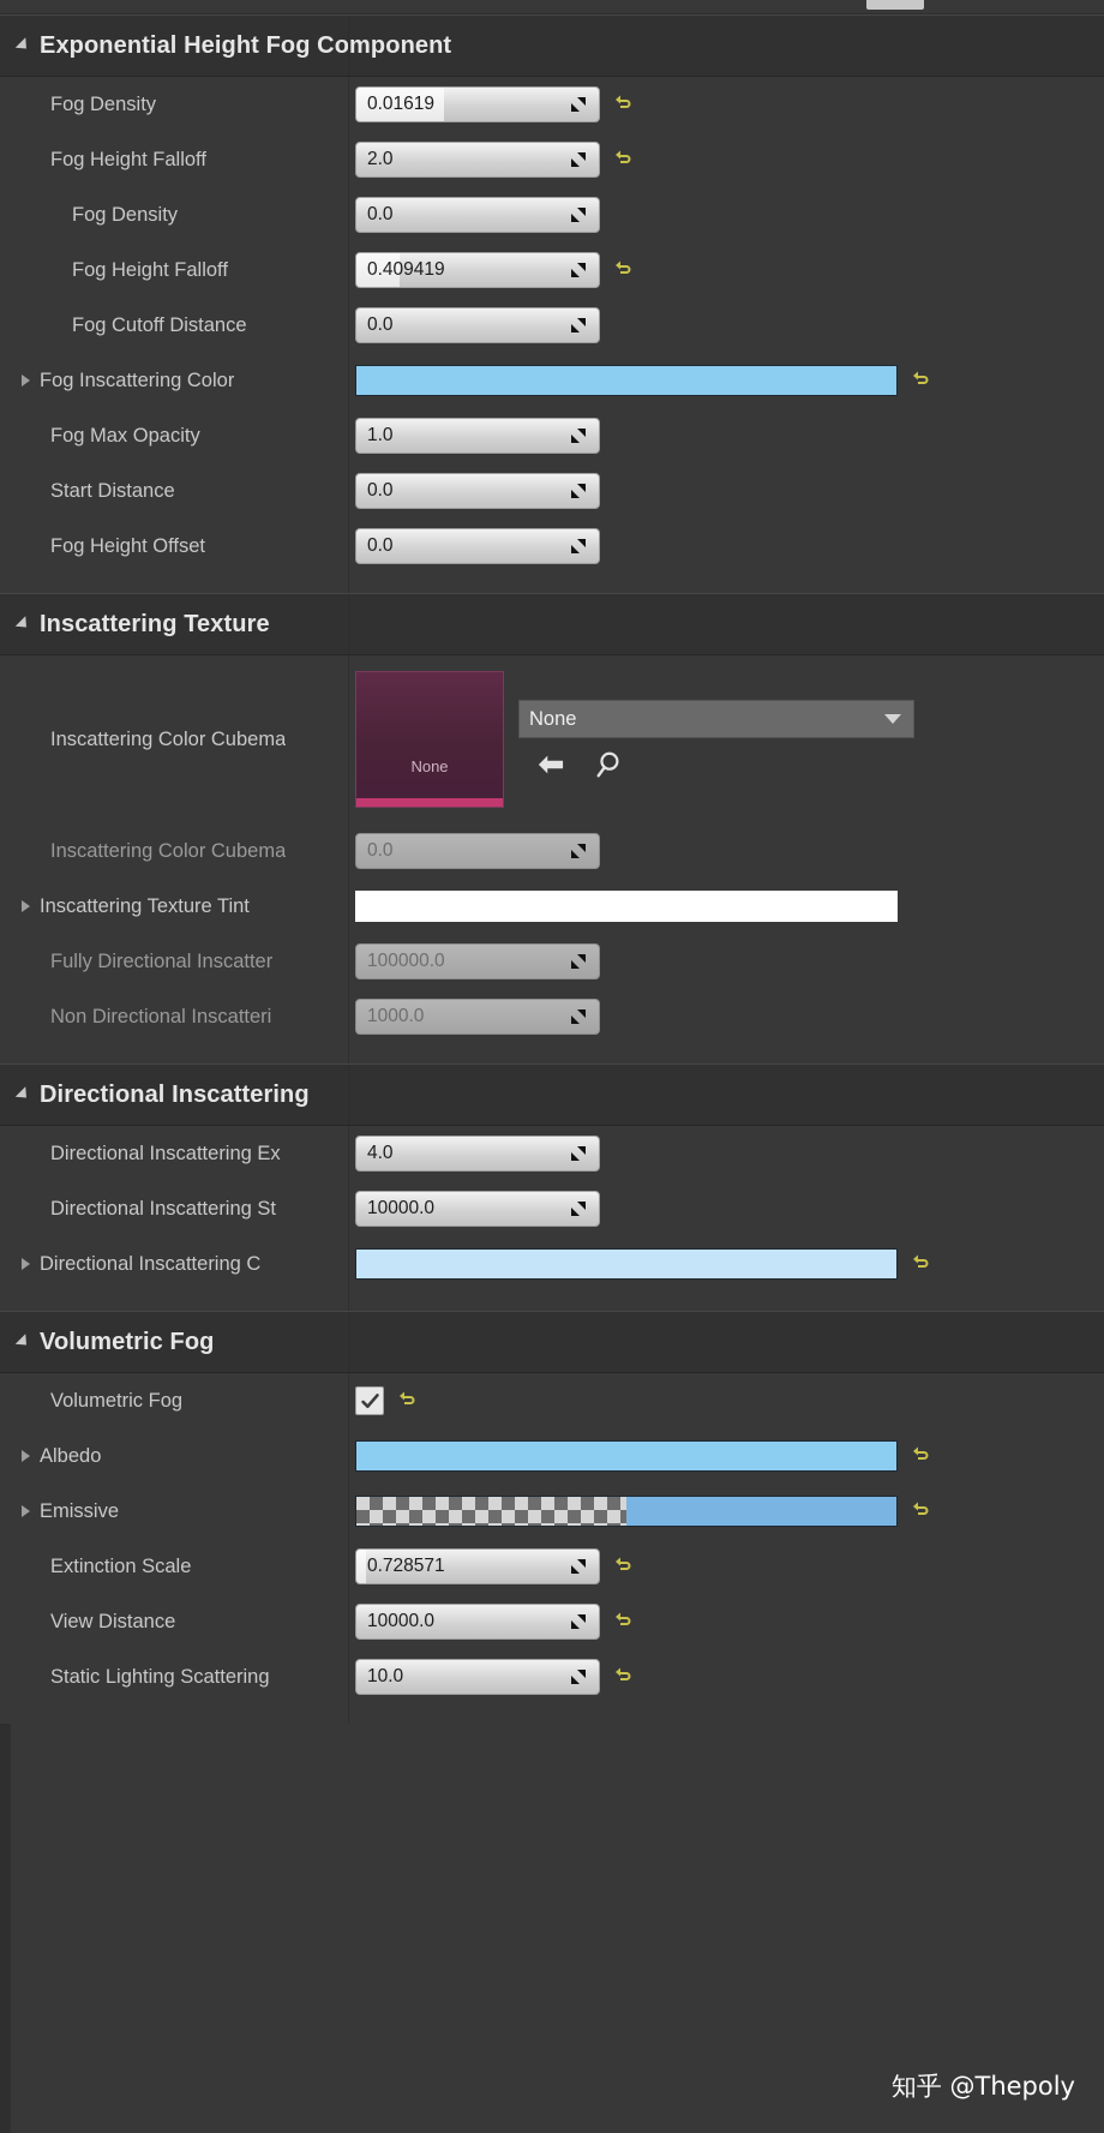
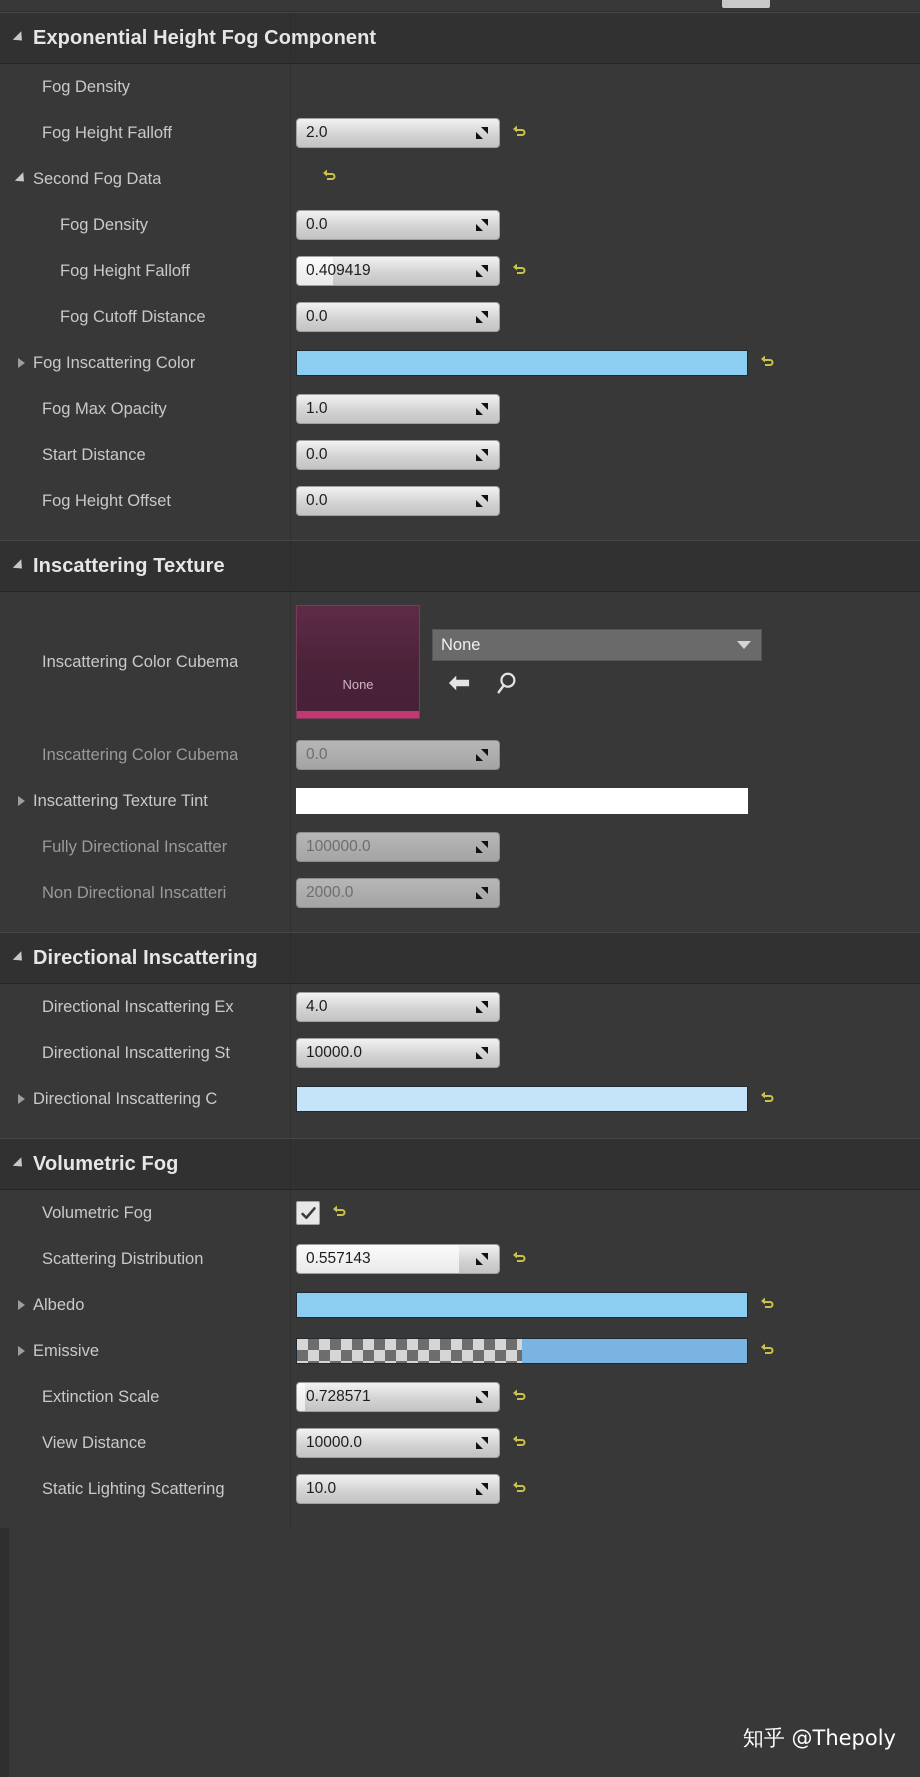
  Exponential Height Fog Component
  Fog Density
- 0.01619
  Fog Height Falloff
  2.0
+ Second Fog Data
  Fog Density
  0.0
  Fog Height Falloff
  0.409419
  Fog Cutoff Distance
  0.0
  Fog Inscattering Color
  Fog Max Opacity
  1.0
  Start Distance
  0.0
  Fog Height Offset
  0.0
  Inscattering Texture
  Inscattering Color Cubema
  None
  None
  Inscattering Color Cubema
  0.0
  Inscattering Texture Tint
  Fully Directional Inscatter
  100000.0
  Non Directional Inscatteri
- 1000.0
+ 2000.0
  Directional Inscattering
  Directional Inscattering Ex
  4.0
  Directional Inscattering St
  10000.0
  Directional Inscattering C
  Volumetric Fog
  Volumetric Fog
+ Scattering Distribution
+ 0.557143
  Albedo
  Emissive
  Extinction Scale
  0.728571
  View Distance
  10000.0
  Static Lighting Scattering
  10.0
  知乎 @Thepoly
